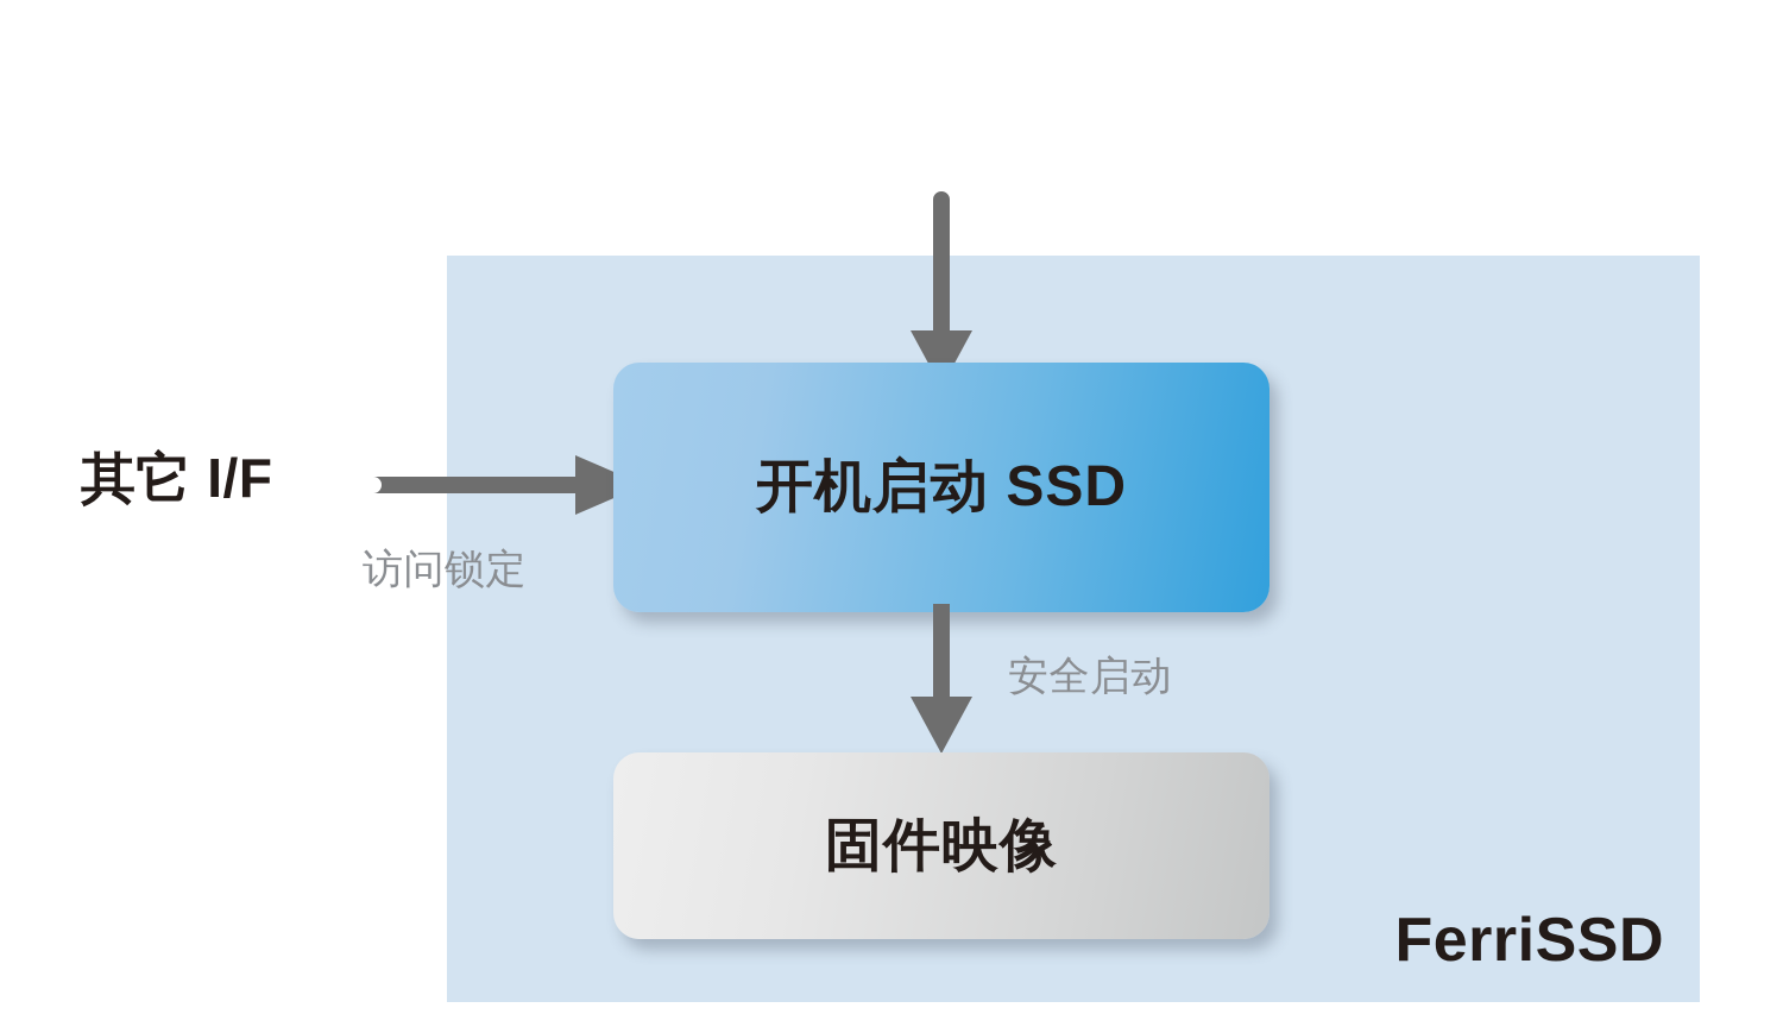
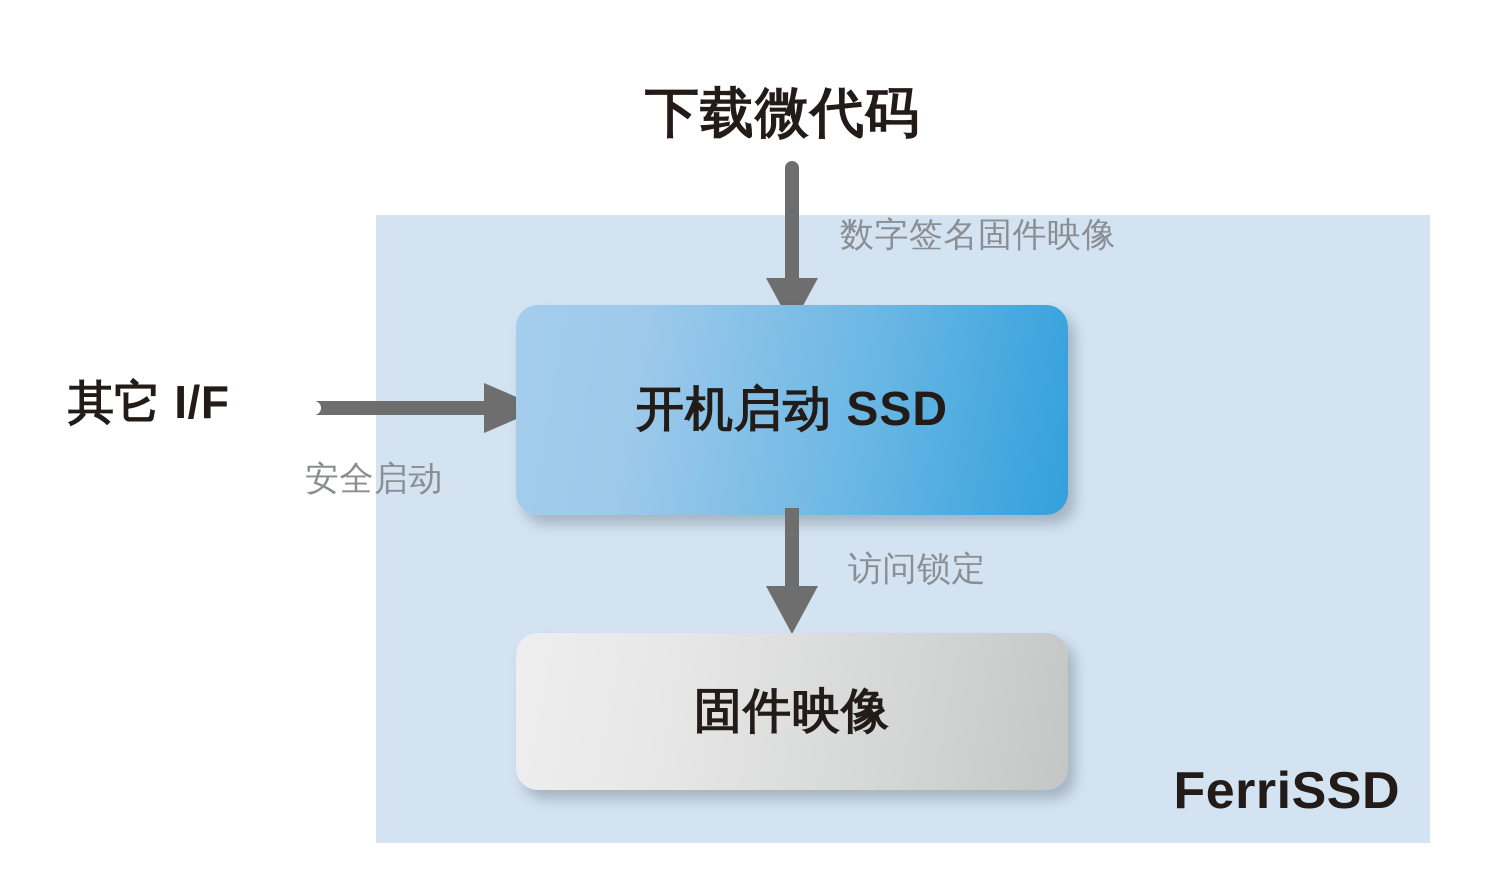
  FerriSSD
+ 下载微代码
  其它 I/F
+ 数字签名固件映像
- 访问锁定
+ 安全启动
  开机启动 SSD
- 安全启动
+ 访问锁定
  固件映像
